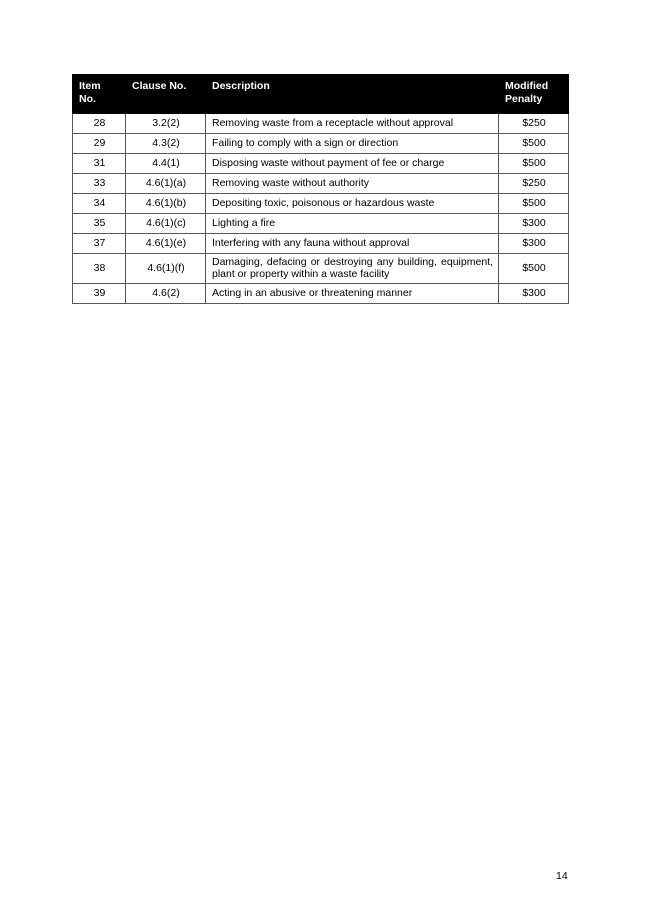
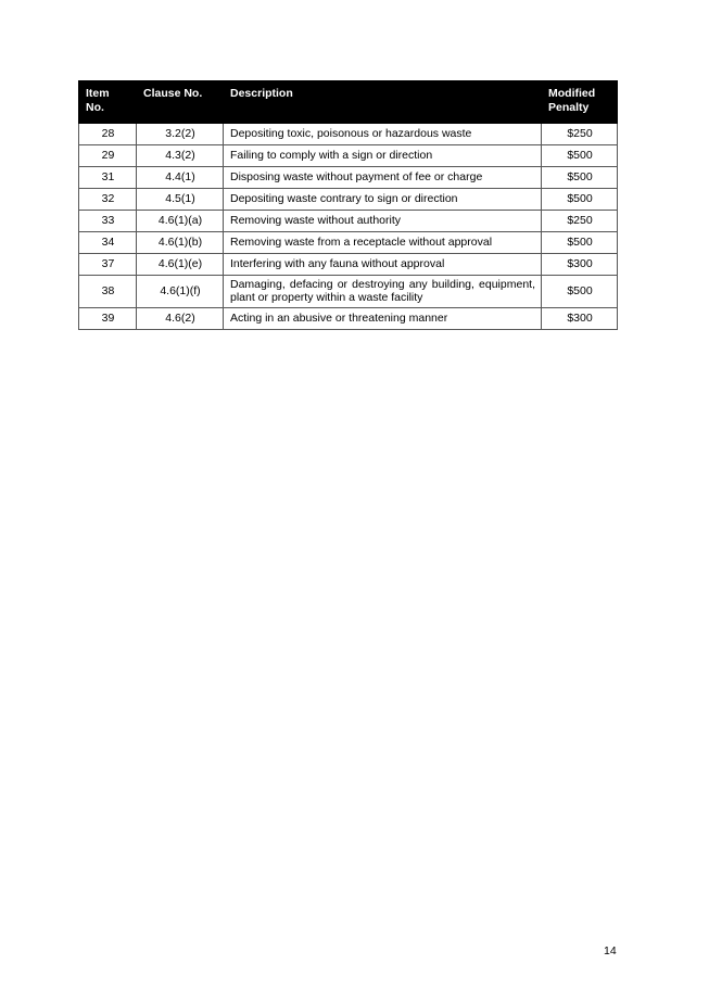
  Item No.	Clause No.	Description	Modified Penalty
- 28	3.2(2)	Removing waste from a receptacle without approval	$250
+ 28	3.2(2)	Depositing toxic, poisonous or hazardous waste	$250
  29	4.3(2)	Failing to comply with a sign or direction	$500
  31	4.4(1)	Disposing waste without payment of fee or charge	$500
+ 32	4.5(1)	Depositing waste contrary to sign or direction	$500
  33	4.6(1)(a)	Removing waste without authority	$250
- 34	4.6(1)(b)	Depositing toxic, poisonous or hazardous waste	$500
+ 34	4.6(1)(b)	Removing waste from a receptacle without approval	$500
- 35	4.6(1)(c)	Lighting a fire	$300
  37	4.6(1)(e)	Interfering with any fauna without approval	$300
  38	4.6(1)(f)	Damaging, defacing or destroying any building, equipment, plant or property within a waste facility	$500
  39	4.6(2)	Acting in an abusive or threatening manner	$300
  14
